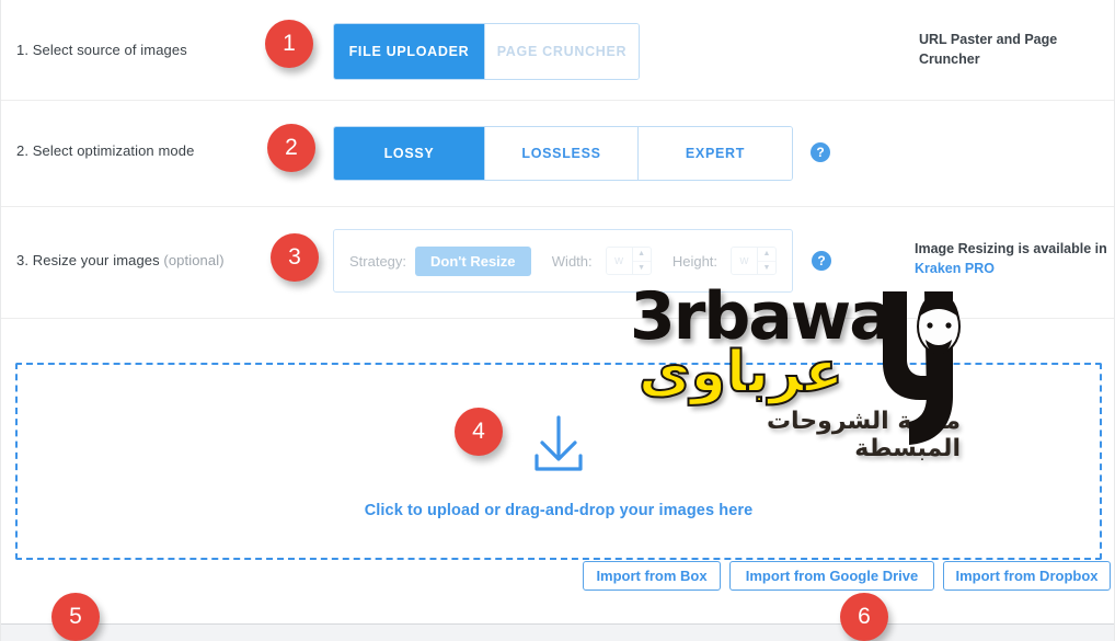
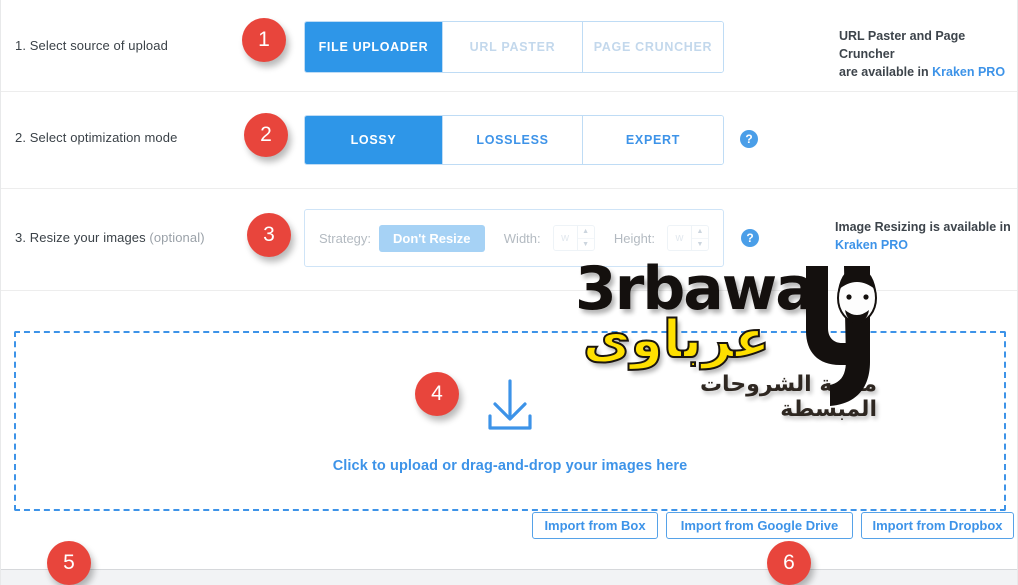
- 1. Select source of images
+ 1. Select source of upload
  1
  FILE UPLOADER
+ URL PASTER
  PAGE CRUNCHER
  URL Paster and Page Cruncher
+ are available in Kraken PRO
  2. Select optimization mode
  2
  LOSSY
  LOSSLESS
  EXPERT
  ?
  3. Resize your images (optional)
  3
  Strategy:
  Don't Resize
  Width:
  w
  Height:
  w
  ?
  Image Resizing is available in
  Kraken PRO
  Click to upload or drag-and-drop your images here
  4
  5
  Import from Box
  Import from Google Drive
  Import from Dropbox
  6
  3rbawa
  عرباوى
  مة الشروحات المبسطة
